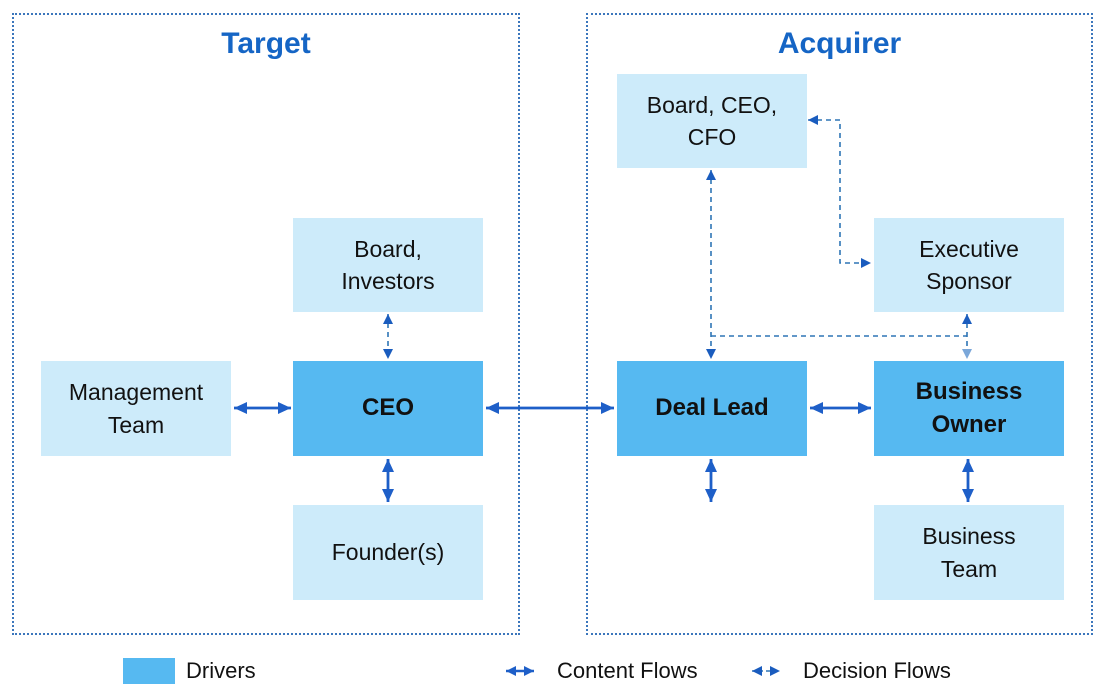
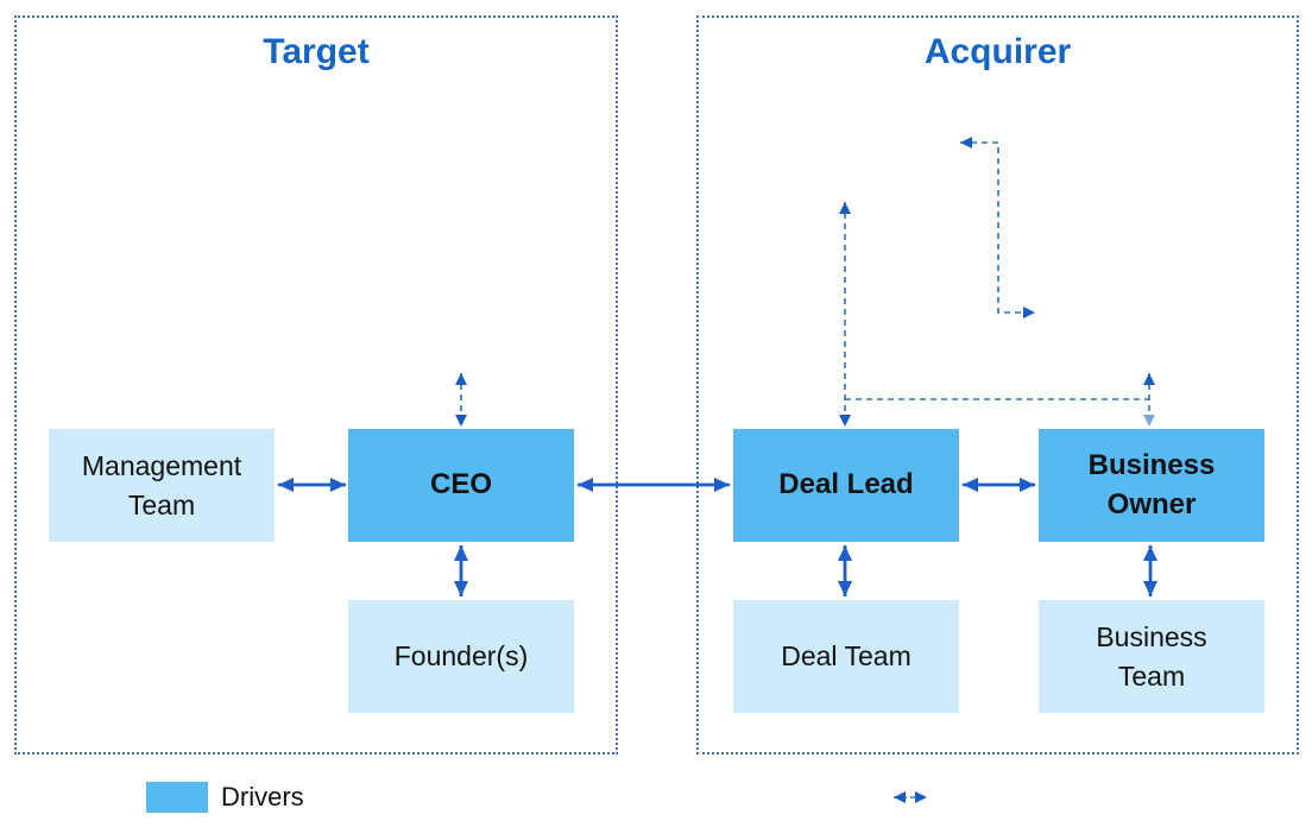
  Target
  Acquirer
  Management
  Team
- Board,
- Investors
  CEO
  Founder(s)
- Board, CEO,
- CFO
- Executive
- Sponsor
  Deal Lead
  Business
  Owner
+ Deal Team
  Business
  Team
  Drivers
- Content Flows
- Decision Flows
